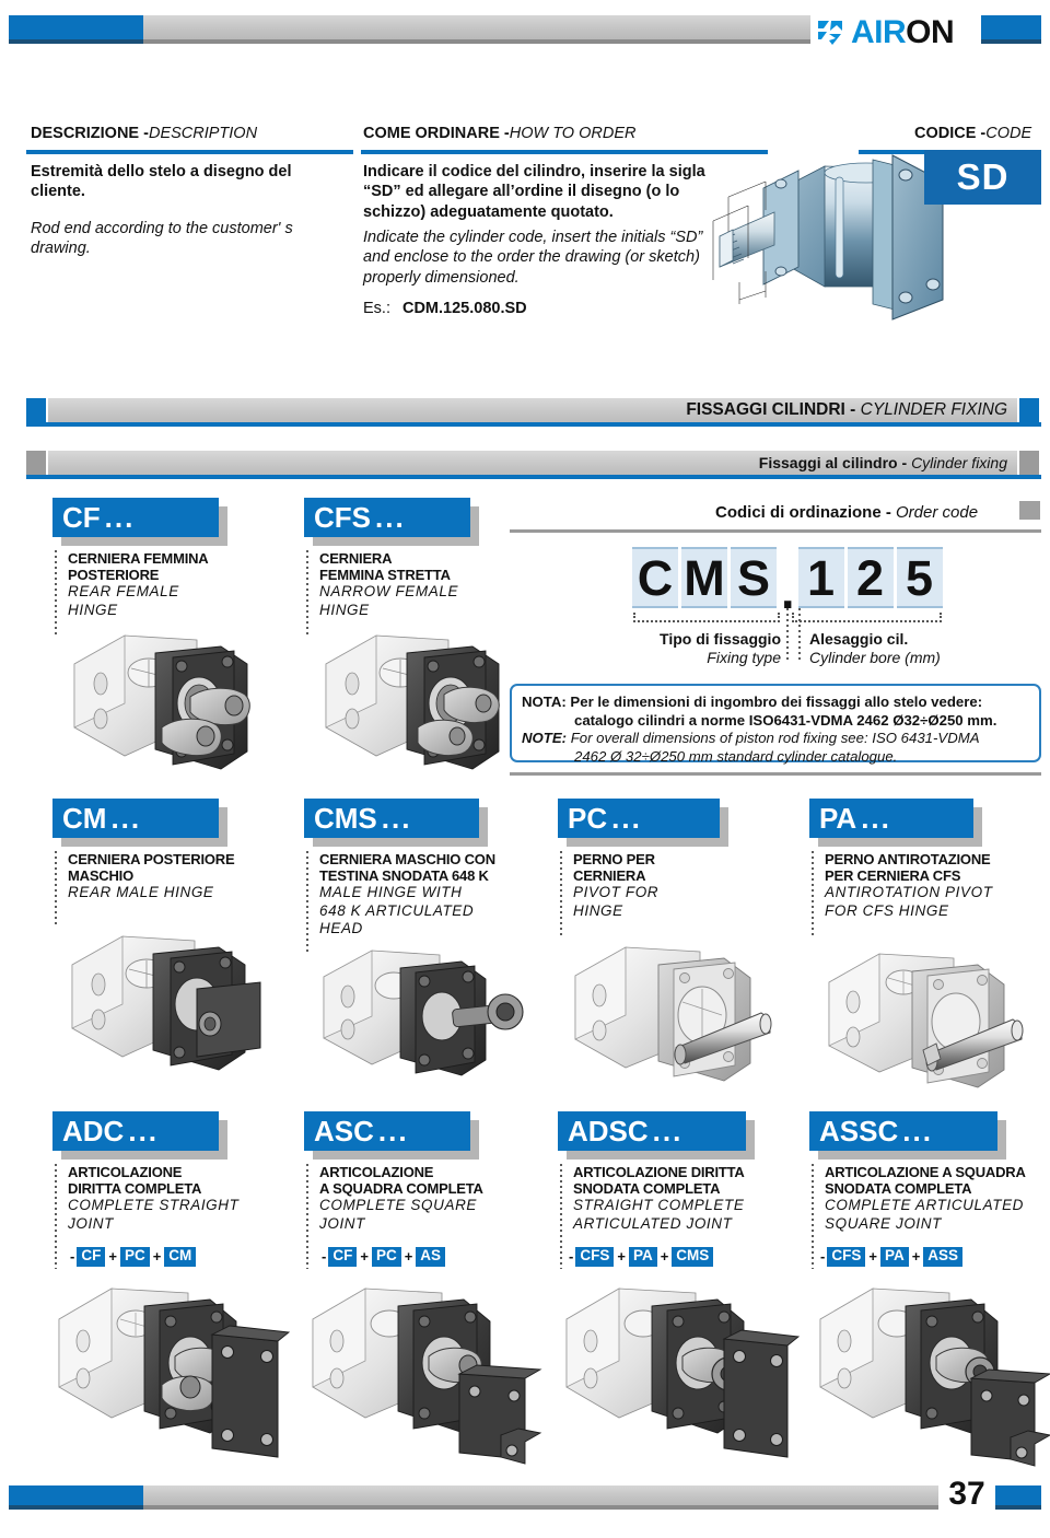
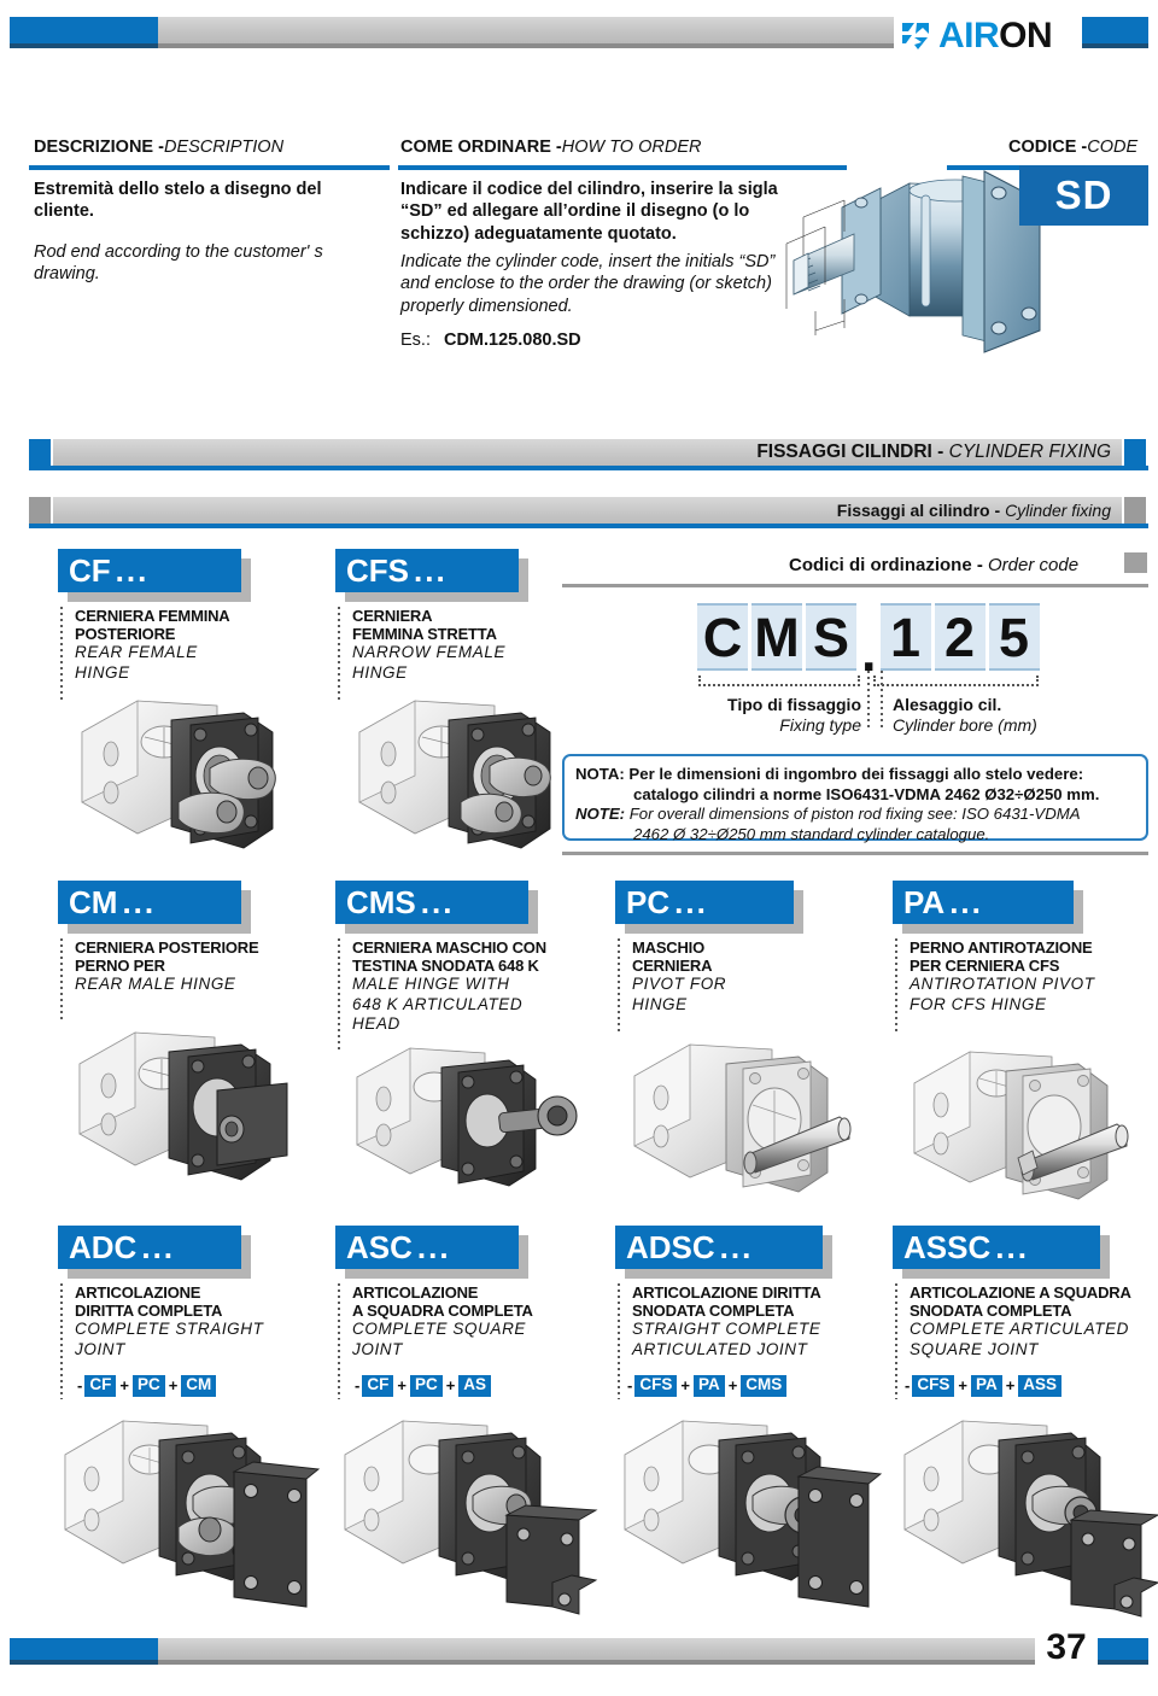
  AIRON
  DESCRIZIONE -DESCRIPTION
  COME ORDINARE -HOW TO ORDER
  CODICE -CODE
  Estremità dello stelo a disegno del cliente.
  Rod end according to the customer' s drawing.
  Indicare il codice del cilindro, inserire la sigla “SD” ed allegare all’ordine il disegno (o lo schizzo) adeguatamente quotato.
  Indicate the cylinder code, insert the initials “SD” and enclose to the order the drawing (or sketch) properly dimensioned.
  Es.: CDM.125.080.SD
  SD
  FISSAGGI CILINDRI - CYLINDER FIXING
  Fissaggi al cilindro - Cylinder fixing
  Codici di ordinazione - Order code
  C
  M
  S
  .
  1
  2
  5
  Tipo di fissaggio
  Fixing type
  Alesaggio cil.
  Cylinder bore (mm)
  NOTA: Per le dimensioni di ingombro dei fissaggi allo stelo vedere:
  catalogo cilindri a norme ISO6431-VDMA 2462 Ø32÷Ø250 mm.
  NOTE: For overall dimensions of piston rod fixing see: ISO 6431-VDMA
  2462 Ø 32÷Ø250 mm standard cylinder catalogue.
  CF
  ...
  CERNIERA FEMMINA
  POSTERIORE
  REAR FEMALE
  HINGE
  CFS
  ...
  CERNIERA
  FEMMINA STRETTA
  NARROW FEMALE
  HINGE
  CM
  ...
  CERNIERA POSTERIORE
- MASCHIO
+ PERNO PER
  REAR MALE HINGE
  CMS
  ...
  CERNIERA MASCHIO CON
  TESTINA SNODATA 648 K
  MALE HINGE WITH
  648 K ARTICULATED
  HEAD
  PC
  ...
- PERNO PER
+ MASCHIO
  CERNIERA
  PIVOT FOR
  HINGE
  PA
  ...
  PERNO ANTIROTAZIONE
  PER CERNIERA CFS
  ANTIROTATION PIVOT
  FOR CFS HINGE
  ADC
  ...
  ARTICOLAZIONE
  DIRITTA COMPLETA
  COMPLETE STRAIGHT
  JOINT
  -
  CF
  +
  PC
  +
  CM
  ASC
  ...
  ARTICOLAZIONE
  A SQUADRA COMPLETA
  COMPLETE SQUARE
  JOINT
  -
  CF
  +
  PC
  +
  AS
  ADSC
  ...
  ARTICOLAZIONE DIRITTA
  SNODATA COMPLETA
  STRAIGHT COMPLETE
  ARTICULATED JOINT
  -
  CFS
  +
  PA
  +
  CMS
  ASSC
  ...
  ARTICOLAZIONE A SQUADRA
  SNODATA COMPLETA
  COMPLETE ARTICULATED
  SQUARE JOINT
  -
  CFS
  +
  PA
  +
  ASS
  37
